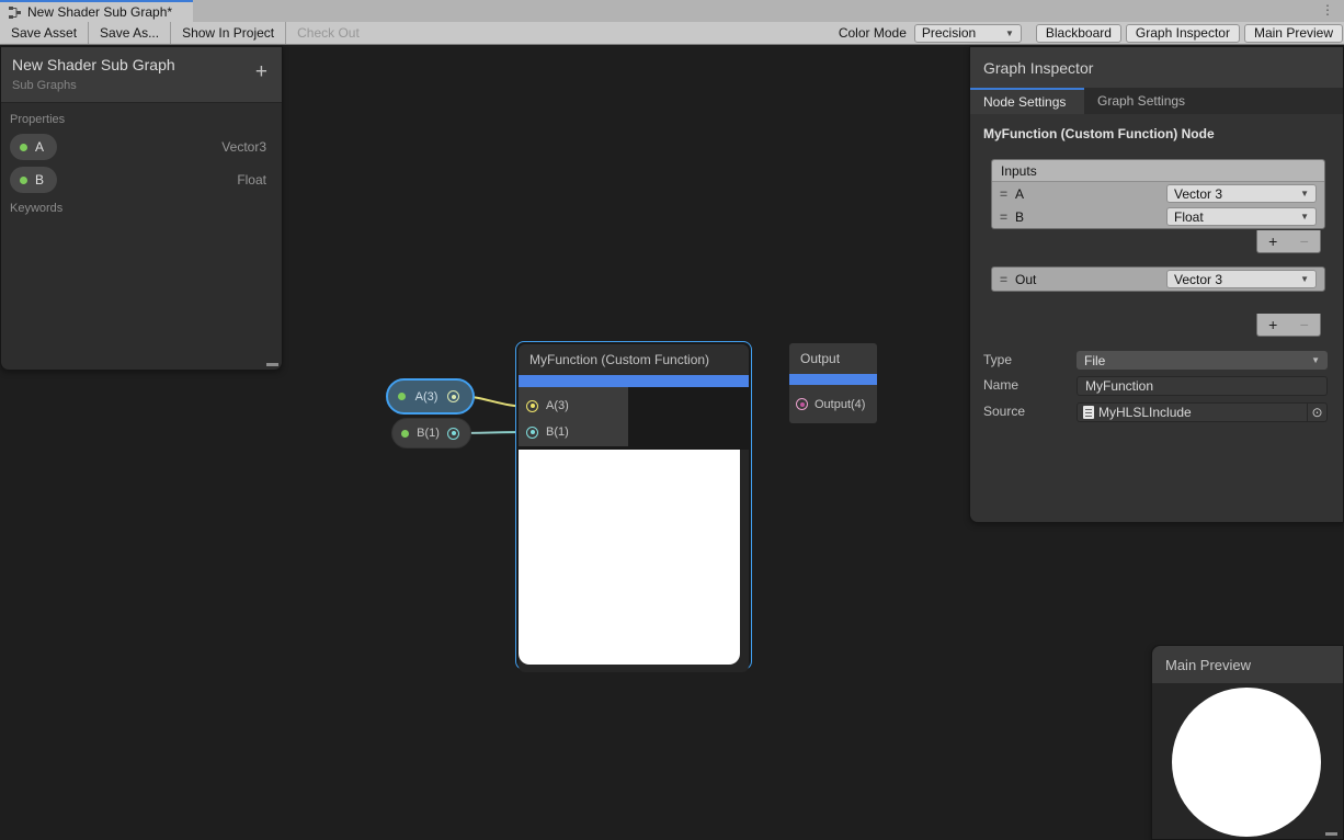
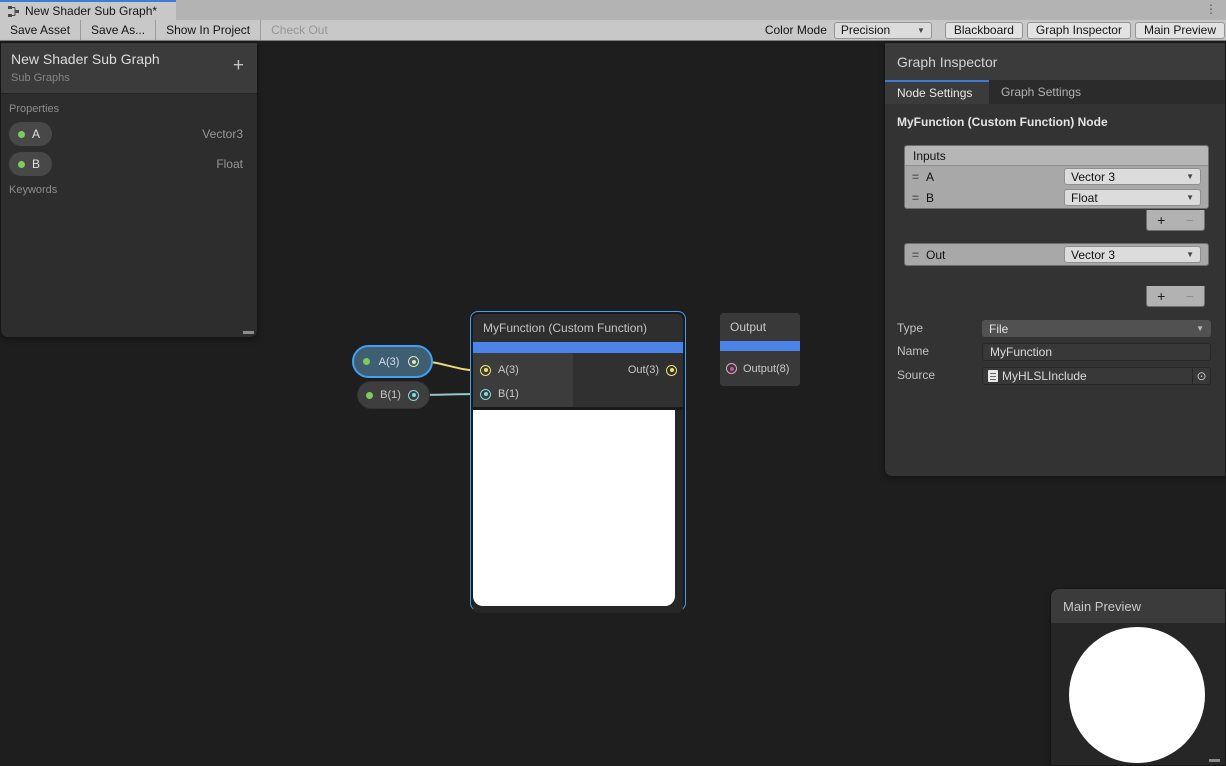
  New Shader Sub Graph*
  ⋮
  Save Asset
  Save As...
  Show In Project
  Check Out
  Color Mode
  Precision
  ▼
  Blackboard
  Graph Inspector
  Main Preview
  A(3)
  B(1)
  MyFunction (Custom Function)
  A(3)
  B(1)
+ Out(3)
  Output
- Output(4)
+ Output(8)
  New Shader Sub Graph
  Sub Graphs
  +
  Properties
  A
  Vector3
  B
  Float
  Keywords
  Graph Inspector
  Node Settings
  Graph Settings
  MyFunction (Custom Function) Node
  Inputs
  =
  A
  Vector 3
  ▼
  =
  B
  Float
  ▼
  +
  −
  =
  Out
  Vector 3
  ▼
  +
  −
  Type
  File
  ▼
  Name
  MyFunction
  Source
  MyHLSLInclude
  ⊙
  Main Preview
